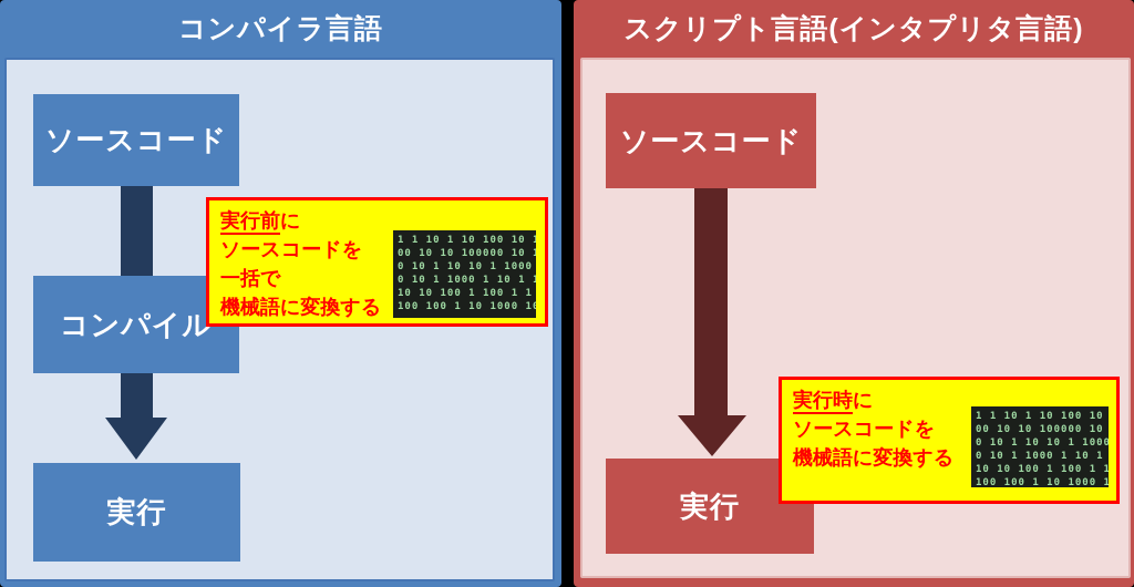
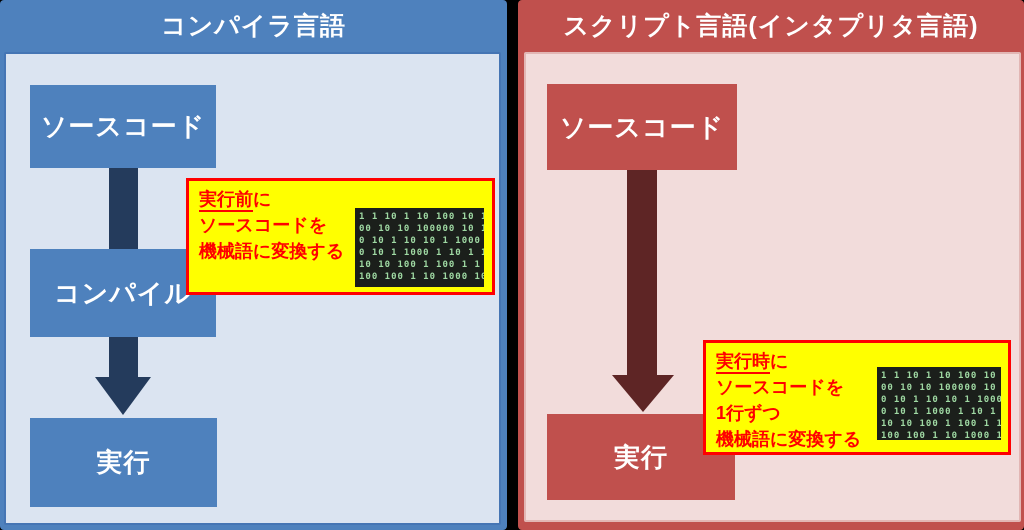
  コンパイラ言語
  ソースコード
  コンパイル
  実行
  実行前に
  ソースコードを
- 一括で
  機械語に変換する
  1 1 10 1 10 100 10
  00 10 10 100000 10
  0 10 1 10 10 1 1000
  0 10 1 1000 1 10 1
  10 10 100 1 100 1 1
  100 100 1 10 1000 1
  スクリプト言語(インタプリタ言語)
  ソースコード
  実行
  実行時に
  ソースコードを
+ 1行ずつ
  機械語に変換する
  1 1 10 1 10 100 10
  00 10 10 100000 10
  0 10 1 10 10 1 1000
  0 10 1 1000 1 10 1
  10 10 100 1 100 1 1
  100 100 1 10 1000 1
